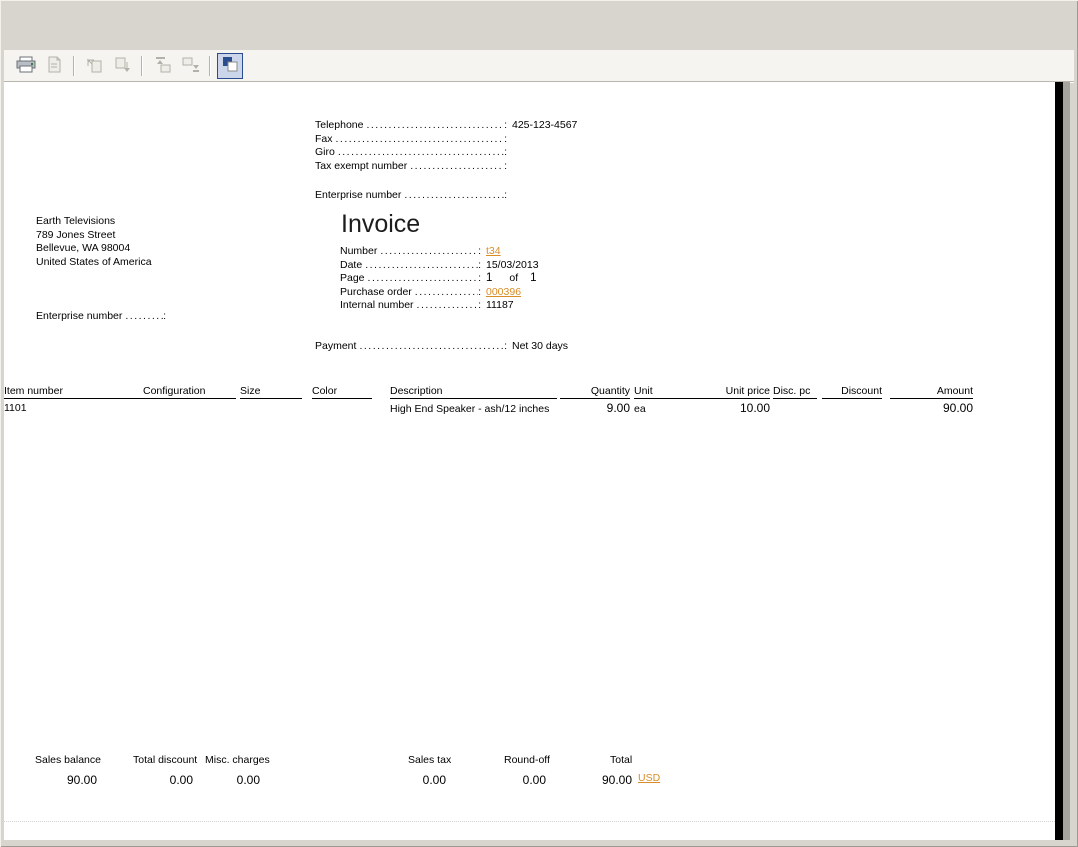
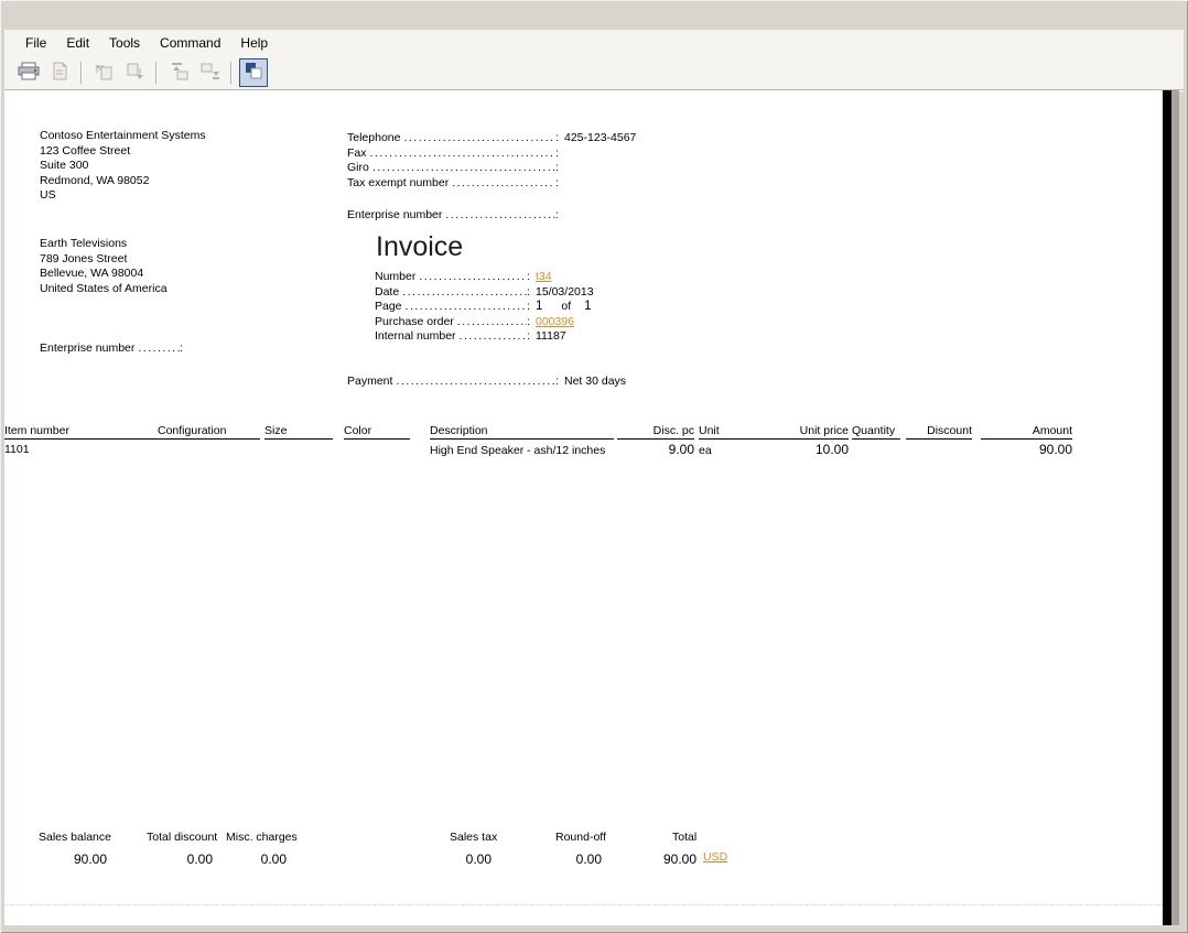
+ File
+ Edit
+ Tools
+ Command
+ Help
+ Contoso Entertainment Systems
+ 123 Coffee Street
+ Suite 300
+ Redmond, WA 98052
+ US
  Telephone
  :
  425-123-4567
  Fax
  :
  Giro
  :
  Tax exempt number
  :
  Enterprise number
  :
  Earth Televisions
  789 Jones Street
  Bellevue, WA 98004
  United States of America
  Enterprise number
  :
  Invoice
  Number
  :
  t34
  Date
  :
  15/03/2013
  Page
  :
  1
  of
  1
  Purchase order
  :
  000396
  Internal number
  :
  11187
  Payment
  :
  Net 30 days
  Item number
  Configuration
  Size
  Color
  Description
- Quantity
+ Disc. pc
  Unit
  Unit price
- Disc. pc
+ Quantity
  Discount
  Amount
  1101
  High End Speaker - ash/12 inches
  9.00
  ea
  10.00
  90.00
  Sales balance
  90.00
  Total discount
  0.00
  Misc. charges
  0.00
  Sales tax
  0.00
  Round-off
  0.00
  Total
  90.00
  USD
